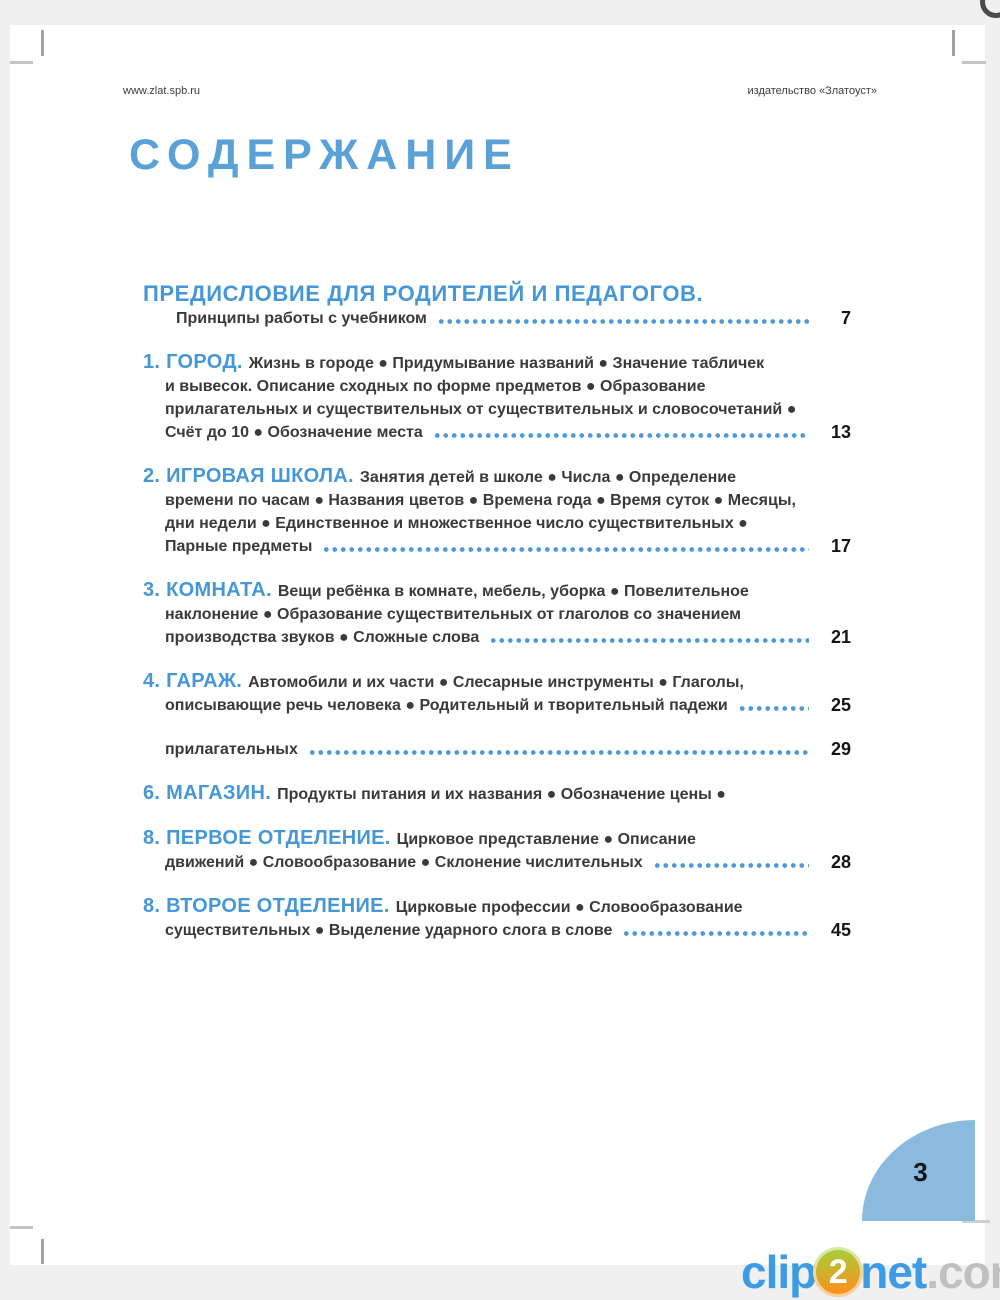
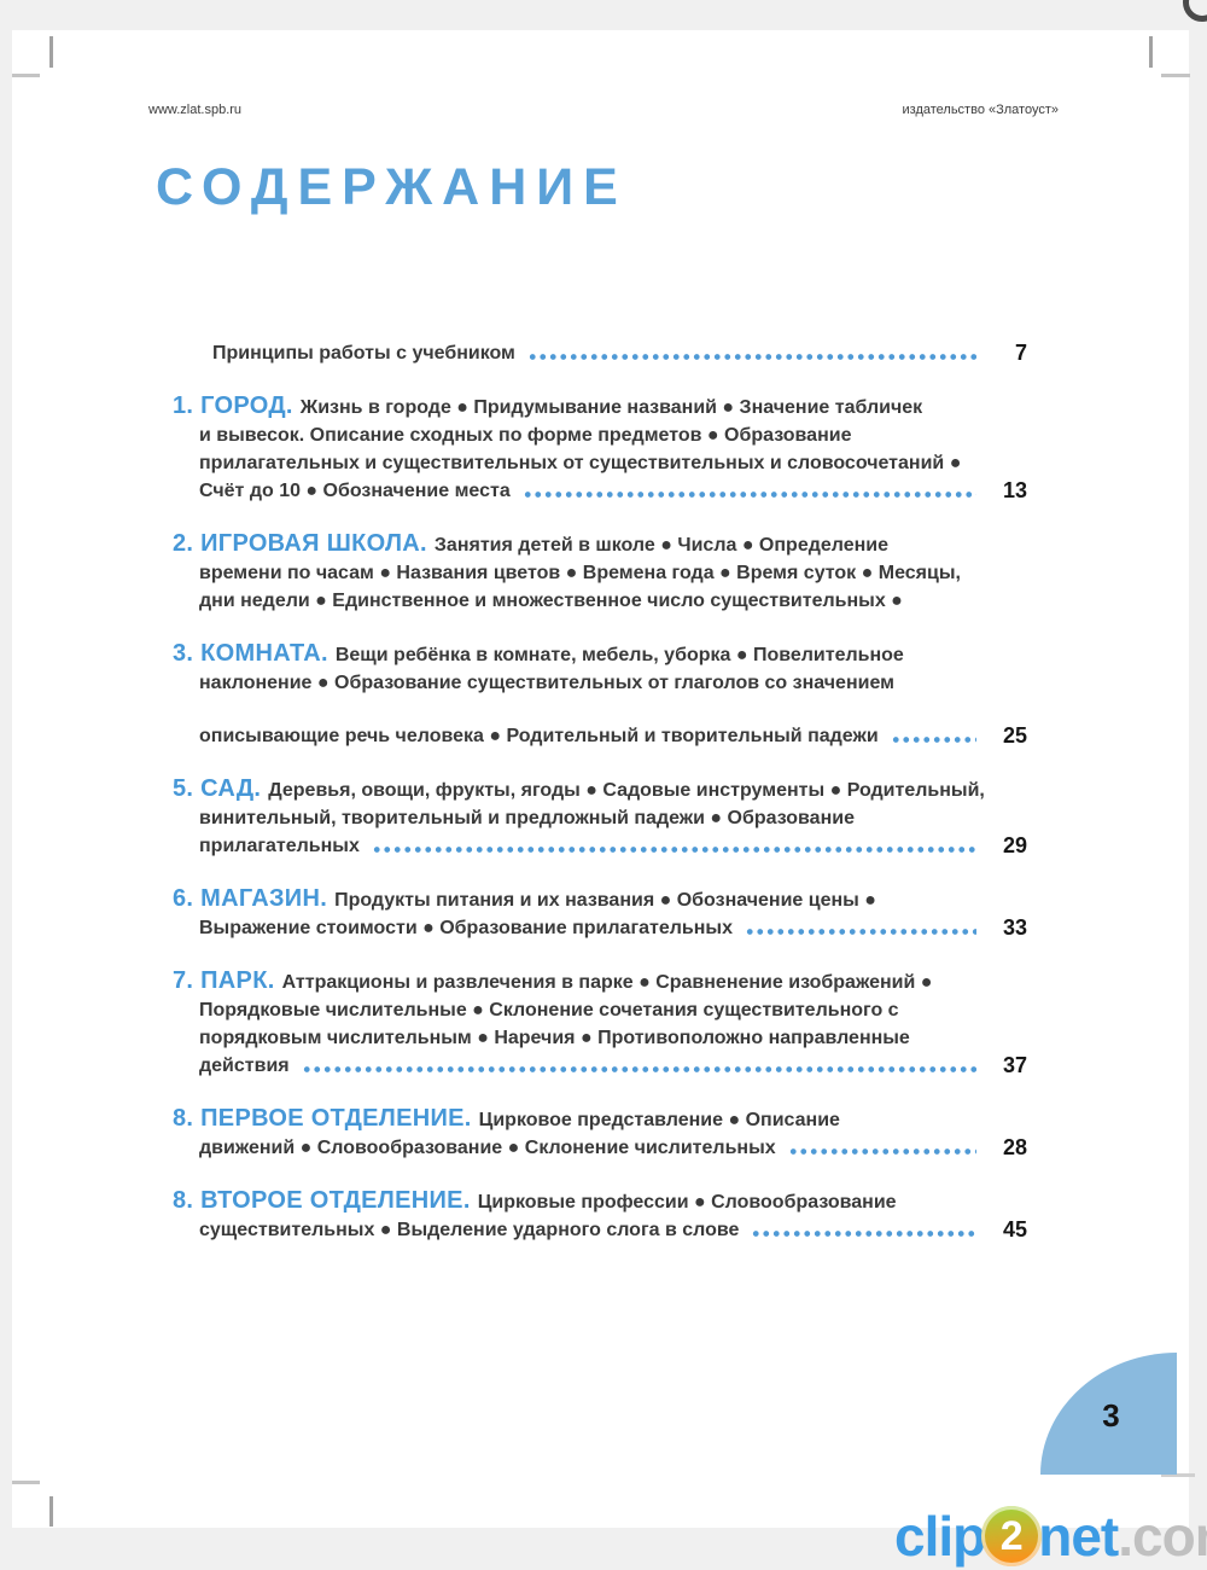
  www.zlat.spb.ru
  издательство «Златоуст»
  СОДЕРЖАНИЕ
- ПРЕДИСЛОВИЕ ДЛЯ РОДИТЕЛЕЙ И ПЕДАГОГОВ.
  Принципы работы с учебником
  7
  1. ГОРОД. Жизнь в городе ● Придумывание названий ● Значение табличек
  и вывесок. Описание сходных по форме предметов ● Образование
  прилагательных и существительных от существительных и словосочетаний ●
  Счёт до 10 ● Обозначение места
  13
  2. ИГРОВАЯ ШКОЛА. Занятия детей в школе ● Числа ● Определение
  времени по часам ● Названия цветов ● Времена года ● Время суток ● Месяцы,
  дни недели ● Единственное и множественное число существительных ●
- Парные предметы
- 17
  3. КОМНАТА. Вещи ребёнка в комнате, мебель, уборка ● Повелительное
  наклонение ● Образование существительных от глаголов со значением
- производства звуков ● Сложные слова
- 21
- 4. ГАРАЖ. Автомобили и их части ● Слесарные инструменты ● Глаголы,
  описывающие речь человека ● Родительный и творительный падежи
  25
+ 5. САД. Деревья, овощи, фрукты, ягоды ● Садовые инструменты ● Родительный,
+ винительный, творительный и предложный падежи ● Образование
  прилагательных
  29
  6. МАГАЗИН. Продукты питания и их названия ● Обозначение цены ●
+ Выражение стоимости ● Образование прилагательных
+ 33
+ 7. ПАРК. Аттракционы и развлечения в парке ● Сравненение изображений ●
+ Порядковые числительные ● Склонение сочетания существительного с
+ порядковым числительным ● Наречия ● Противоположно направленные
+ действия
+ 37
  8. ПЕРВОЕ ОТДЕЛЕНИЕ. Цирковое представление ● Описание
  движений ● Словообразование ● Склонение числительных
  28
  8. ВТОРОЕ ОТДЕЛЕНИЕ. Цирковые профессии ● Словообразование
  существительных ● Выделение ударного слога в слове
  45
  3
  clip
  2
  net
  .co
